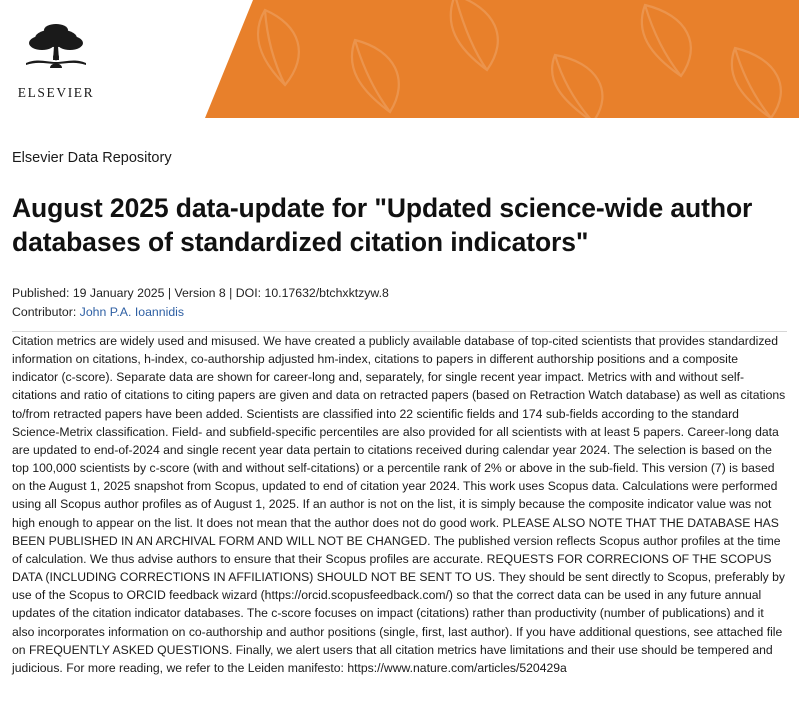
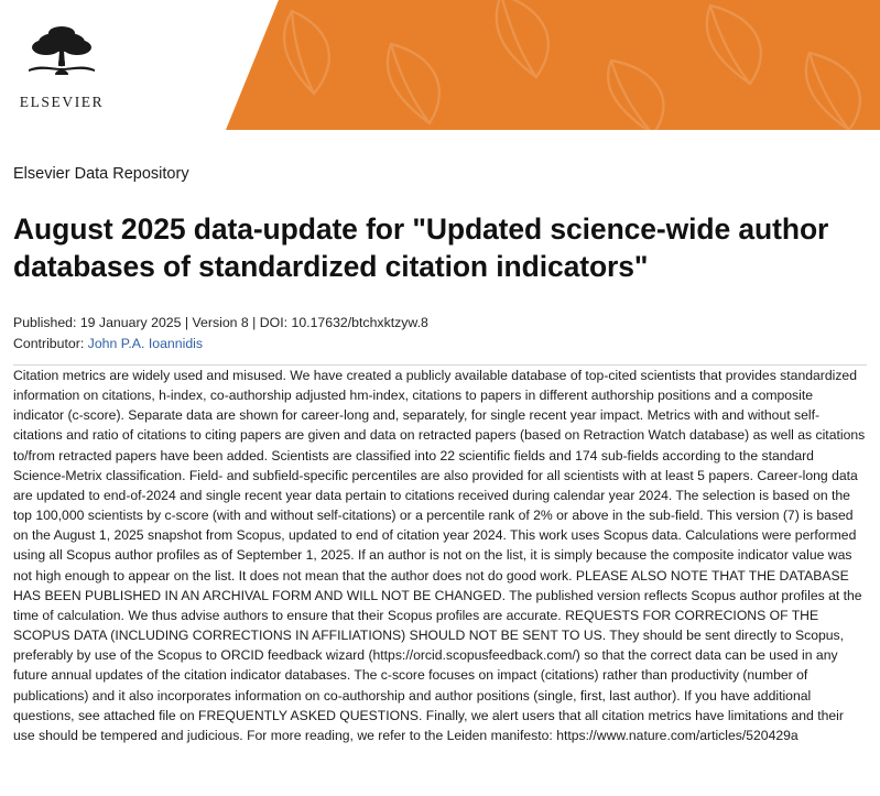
  ELSEVIER
  Elsevier Data Repository
  August 2025 data-update for "Updated science-wide author databases of standardized citation indicators"
  Published: 19 January 2025 | Version 8 | DOI: 10.17632/btchxktzyw.8
  Contributor: John P.A. Ioannidis
- Citation metrics are widely used and misused. We have created a publicly available database of top-cited scientists that provides standardized information on citations, h-index, co-authorship adjusted hm-index, citations to papers in different authorship positions and a composite indicator (c-score). Separate data are shown for career-long and, separately, for single recent year impact. Metrics with and without self-citations and ratio of citations to citing papers are given and data on retracted papers (based on Retraction Watch database) as well as citations to/from retracted papers have been added. Scientists are classified into 22 scientific fields and 174 sub-fields according to the standard Science-Metrix classification. Field- and subfield-specific percentiles are also provided for all scientists with at least 5 papers. Career-long data are updated to end-of-2024 and single recent year data pertain to citations received during calendar year 2024. The selection is based on the top 100,000 scientists by c-score (with and without self-citations) or a percentile rank of 2% or above in the sub-field. This version (7) is based on the August 1, 2025 snapshot from Scopus, updated to end of citation year 2024. This work uses Scopus data. Calculations were performed using all Scopus author profiles as of August 1, 2025. If an author is not on the list, it is simply because the composite indicator value was not high enough to appear on the list. It does not mean that the author does not do good work. PLEASE ALSO NOTE THAT THE DATABASE HAS BEEN PUBLISHED IN AN ARCHIVAL FORM AND WILL NOT BE CHANGED. The published version reflects Scopus author profiles at the time of calculation. We thus advise authors to ensure that their Scopus profiles are accurate. REQUESTS FOR CORRECIONS OF THE SCOPUS DATA (INCLUDING CORRECTIONS IN AFFILIATIONS) SHOULD NOT BE SENT TO US. They should be sent directly to Scopus, preferably by use of the Scopus to ORCID feedback wizard (https://orcid.scopusfeedback.com/) so that the correct data can be used in any future annual updates of the citation indicator databases. The c-score focuses on impact (citations) rather than productivity (number of publications) and it also incorporates information on co-authorship and author positions (single, first, last author). If you have additional questions, see attached file on FREQUENTLY ASKED QUESTIONS. Finally, we alert users that all citation metrics have limitations and their use should be tempered and judicious. For more reading, we refer to the Leiden manifesto: https://www.nature.com/articles/520429a
+ Citation metrics are widely used and misused. We have created a publicly available database of top-cited scientists that provides standardized information on citations, h-index, co-authorship adjusted hm-index, citations to papers in different authorship positions and a composite indicator (c-score). Separate data are shown for career-long and, separately, for single recent year impact. Metrics with and without self-citations and ratio of citations to citing papers are given and data on retracted papers (based on Retraction Watch database) as well as citations to/from retracted papers have been added. Scientists are classified into 22 scientific fields and 174 sub-fields according to the standard Science-Metrix classification. Field- and subfield-specific percentiles are also provided for all scientists with at least 5 papers. Career-long data are updated to end-of-2024 and single recent year data pertain to citations received during calendar year 2024. The selection is based on the top 100,000 scientists by c-score (with and without self-citations) or a percentile rank of 2% or above in the sub-field. This version (7) is based on the August 1, 2025 snapshot from Scopus, updated to end of citation year 2024. This work uses Scopus data. Calculations were performed using all Scopus author profiles as of September 1, 2025. If an author is not on the list, it is simply because the composite indicator value was not high enough to appear on the list. It does not mean that the author does not do good work. PLEASE ALSO NOTE THAT THE DATABASE HAS BEEN PUBLISHED IN AN ARCHIVAL FORM AND WILL NOT BE CHANGED. The published version reflects Scopus author profiles at the time of calculation. We thus advise authors to ensure that their Scopus profiles are accurate. REQUESTS FOR CORRECIONS OF THE SCOPUS DATA (INCLUDING CORRECTIONS IN AFFILIATIONS) SHOULD NOT BE SENT TO US. They should be sent directly to Scopus, preferably by use of the Scopus to ORCID feedback wizard (https://orcid.scopusfeedback.com/) so that the correct data can be used in any future annual updates of the citation indicator databases. The c-score focuses on impact (citations) rather than productivity (number of publications) and it also incorporates information on co-authorship and author positions (single, first, last author). If you have additional questions, see attached file on FREQUENTLY ASKED QUESTIONS. Finally, we alert users that all citation metrics have limitations and their use should be tempered and judicious. For more reading, we refer to the Leiden manifesto: https://www.nature.com/articles/520429a
